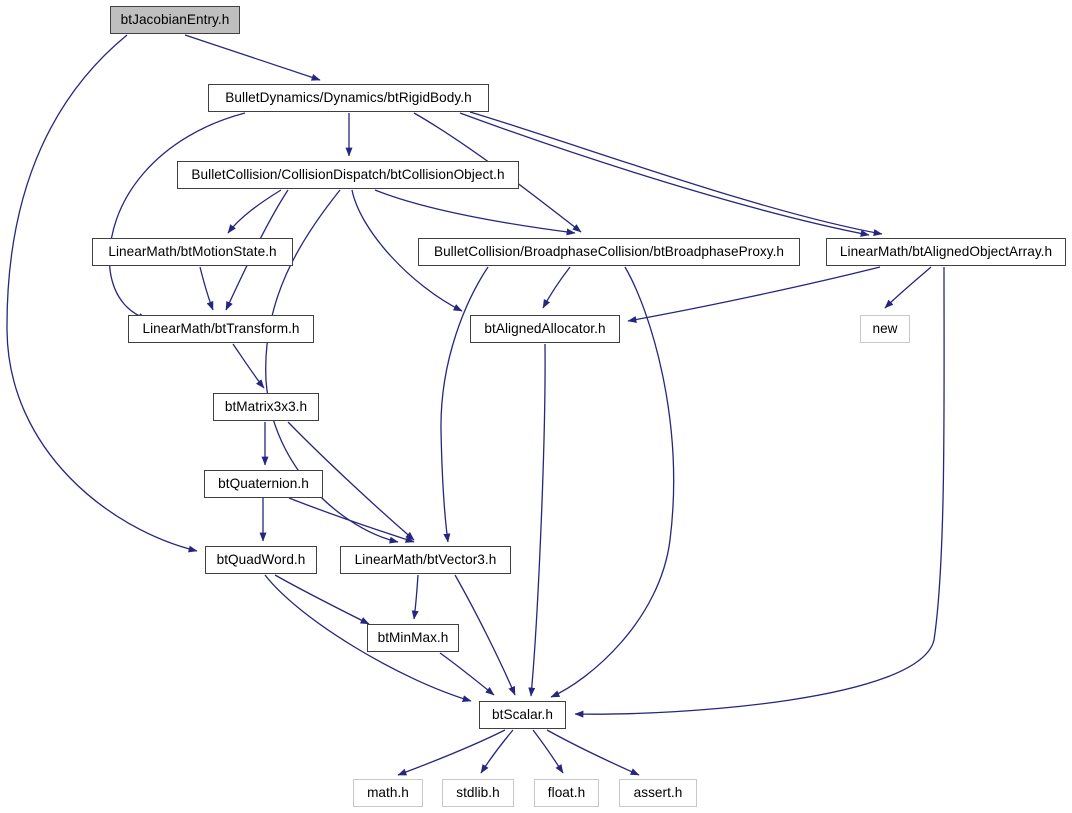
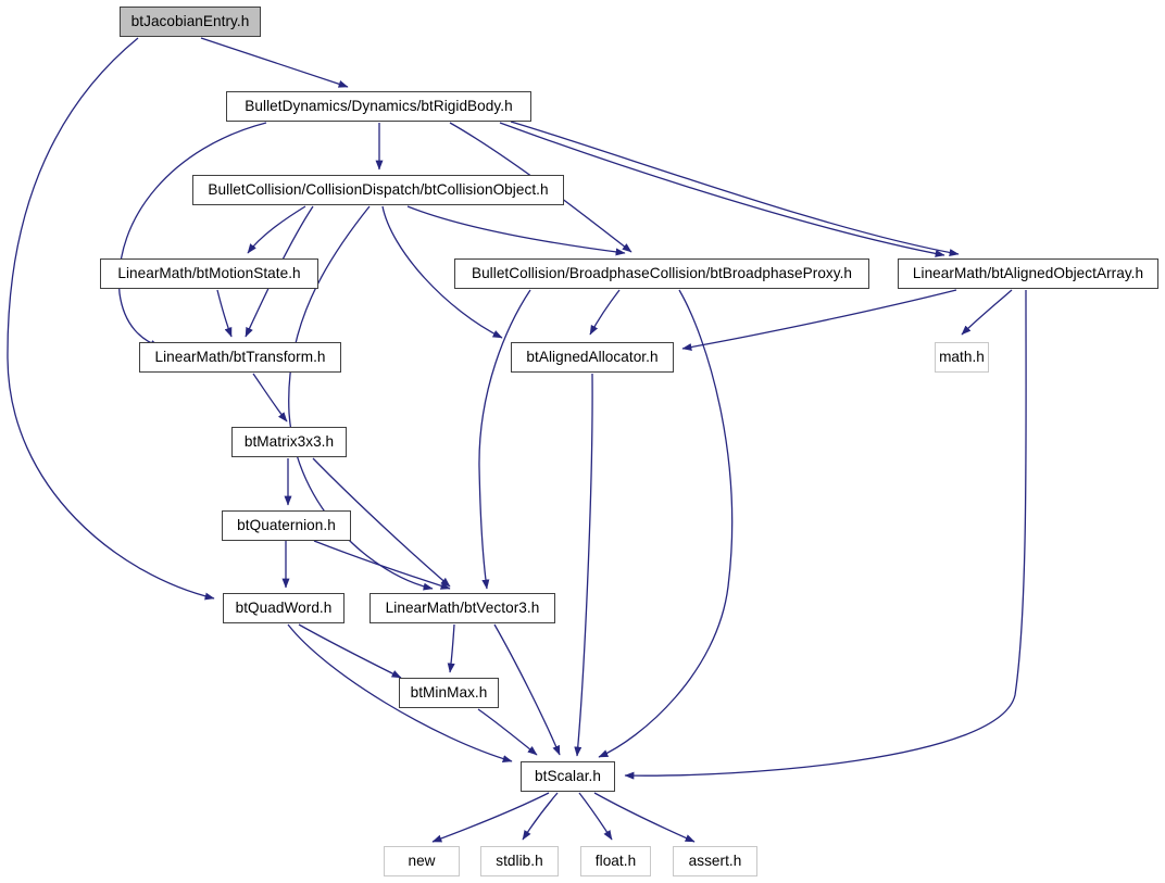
  btJacobianEntry.h
  BulletDynamics/Dynamics/btRigidBody.h
  BulletCollision/CollisionDispatch/btCollisionObject.h
  LinearMath/btMotionState.h
  BulletCollision/BroadphaseCollision/btBroadphaseProxy.h
  LinearMath/btAlignedObjectArray.h
  LinearMath/btTransform.h
  btAlignedAllocator.h
- new
+ math.h
  btMatrix3x3.h
  btQuaternion.h
  btQuadWord.h
  LinearMath/btVector3.h
  btMinMax.h
  btScalar.h
- math.h
+ new
  stdlib.h
  float.h
  assert.h
